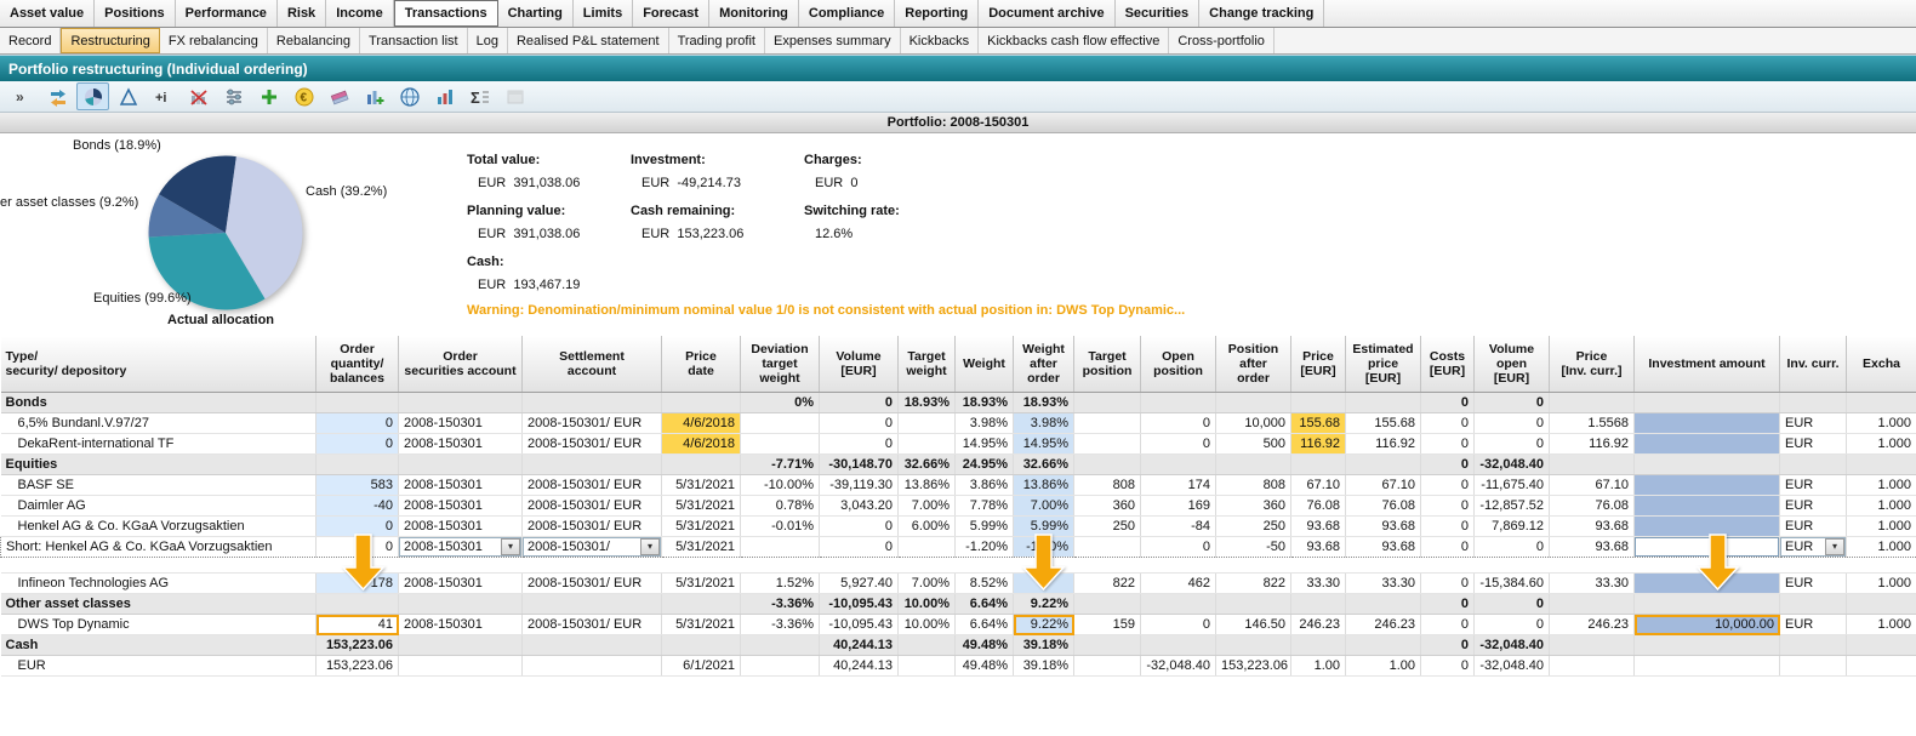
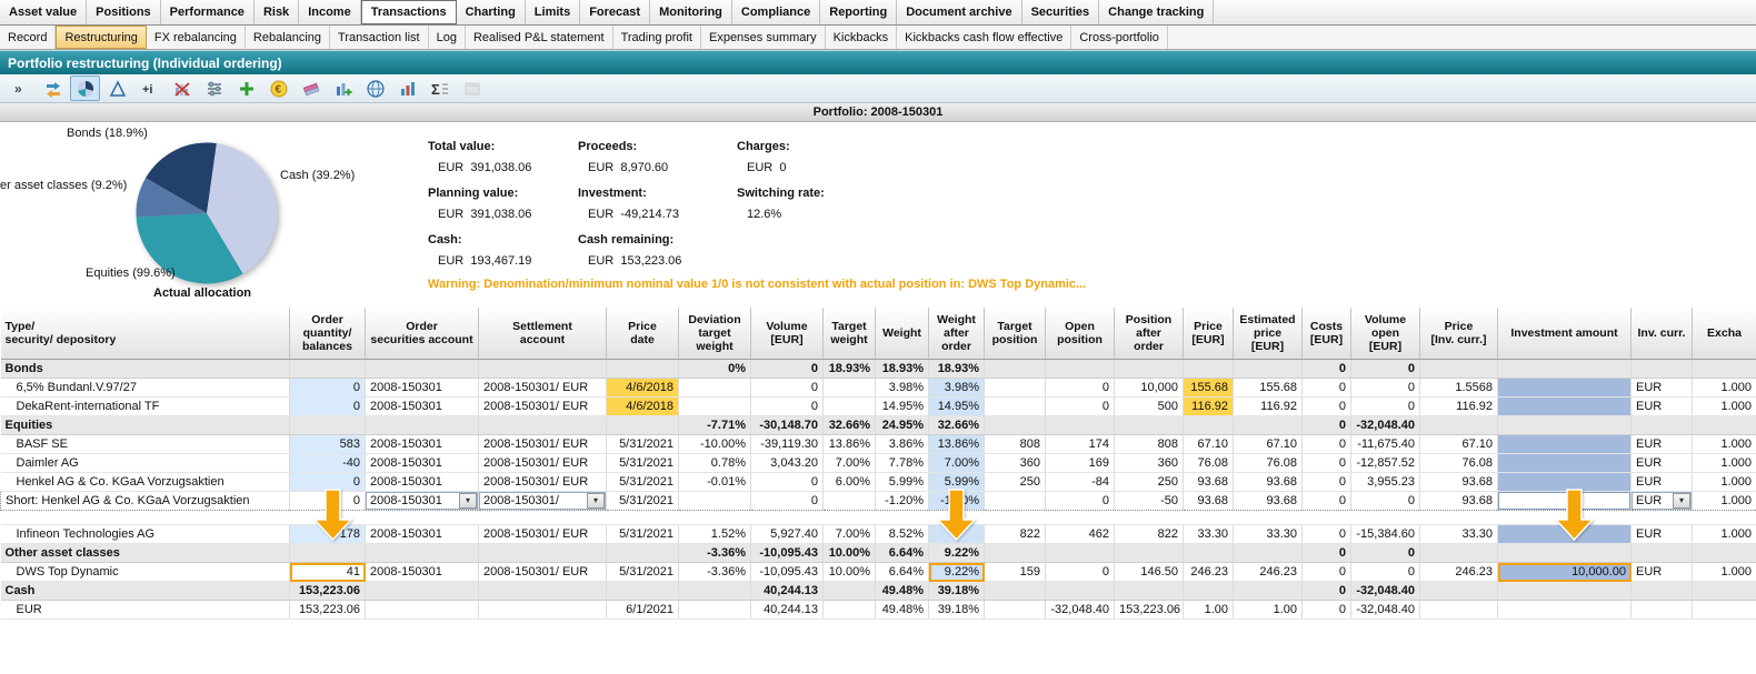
  Asset value
  Positions
  Performance
  Risk
  Income
  Transactions
  Charting
  Limits
  Forecast
  Monitoring
  Compliance
  Reporting
  Document archive
  Securities
  Change tracking
  Record
  Restructuring
  FX rebalancing
  Rebalancing
  Transaction list
  Log
  Realised P&L statement
  Trading profit
  Expenses summary
  Kickbacks
  Kickbacks cash flow effective
  Cross-portfolio
  Portfolio restructuring (Individual ordering)
  »
  +i
  €
  Σ
  Portfolio: 2008-150301
  Bonds (18.9%)
  Cash (39.2%)
  er asset classes (9.2%)
  Equities (99.6%)
  Actual allocation
  Total value:
  EUR 391,038.06
  Planning value:
  EUR 391,038.06
  Cash:
  EUR 193,467.19
+ Proceeds:
+ EUR 8,970.60
  Investment:
  EUR -49,214.73
  Cash remaining:
  EUR 153,223.06
  Charges:
  EUR 0
  Switching rate:
  12.6%
  Warning: Denomination/minimum nominal value 1/0 is not consistent with actual position in: DWS Top Dynamic...
  Type/ security/ depository	Order quantity/ balances	Order securities account	Settlement account	Price date	Deviation target weight	Volume [EUR]	Target weight	Weight	Weight after order	Target position	Open position	Position after order	Price [EUR]	Estimated price [EUR]	Costs [EUR]	Volume open [EUR]	Price [Inv. curr.]	Investment amount	Inv. curr.	Excha
  Bonds					0%	0	18.93%	18.93%	18.93%						0	0
  6,5% Bundanl.V.97/27	0	2008-150301	2008-150301/ EUR	4/6/2018		0		3.98%	3.98%		0	10,000	155.68	155.68	0	0	1.5568		EUR	1.000
  DekaRent-international TF	0	2008-150301	2008-150301/ EUR	4/6/2018		0		14.95%	14.95%		0	500	116.92	116.92	0	0	116.92		EUR	1.000
  Equities					-7.71%	-30,148.70	32.66%	24.95%	32.66%						0	-32,048.40
  BASF SE	583	2008-150301	2008-150301/ EUR	5/31/2021	-10.00%	-39,119.30	13.86%	3.86%	13.86%	808	174	808	67.10	67.10	0	-11,675.40	67.10		EUR	1.000
  Daimler AG	-40	2008-150301	2008-150301/ EUR	5/31/2021	0.78%	3,043.20	7.00%	7.78%	7.00%	360	169	360	76.08	76.08	0	-12,857.52	76.08		EUR	1.000
- Henkel AG & Co. KGaA Vorzugsaktien	0	2008-150301	2008-150301/ EUR	5/31/2021	-0.01%	0	6.00%	5.99%	5.99%	250	-84	250	93.68	93.68	0	7,869.12	93.68		EUR	1.000
+ Henkel AG & Co. KGaA Vorzugsaktien	0	2008-150301	2008-150301/ EUR	5/31/2021	-0.01%	0	6.00%	5.99%	5.99%	250	-84	250	93.68	93.68	0	3,955.23	93.68		EUR	1.000
  Short: Henkel AG & Co. KGaA Vorzugsaktien	0	2008-150301 ▾	2008-150301/ ▾	5/31/2021		0		-1.20%	-10%		0	-50	93.68	93.68	0	0	93.68		EUR ▾	1.000
  Infineon Technologies AG	178	2008-150301	2008-150301/ EUR	5/31/2021	1.52%	5,927.40	7.00%	8.52%		822	462	822	33.30	33.30	0	-15,384.60	33.30		EUR	1.000
  Other asset classes					-3.36%	-10,095.43	10.00%	6.64%	9.22%						0	0
  DWS Top Dynamic	41	2008-150301	2008-150301/ EUR	5/31/2021	-3.36%	-10,095.43	10.00%	6.64%	9.22%	159	0	146.50	246.23	246.23	0	0	246.23	10,000.00	EUR	1.000
  Cash	153,223.06					40,244.13		49.48%	39.18%						0	-32,048.40
  EUR	153,223.06			6/1/2021		40,244.13		49.48%	39.18%		-32,048.40	153,223.06	1.00	1.00	0	-32,048.40
